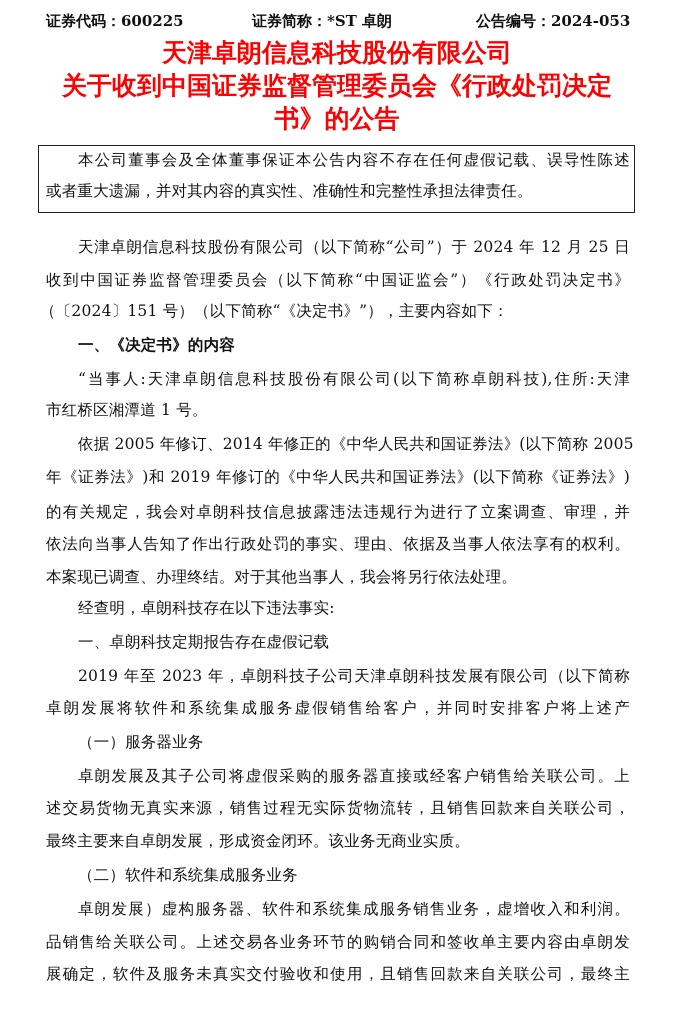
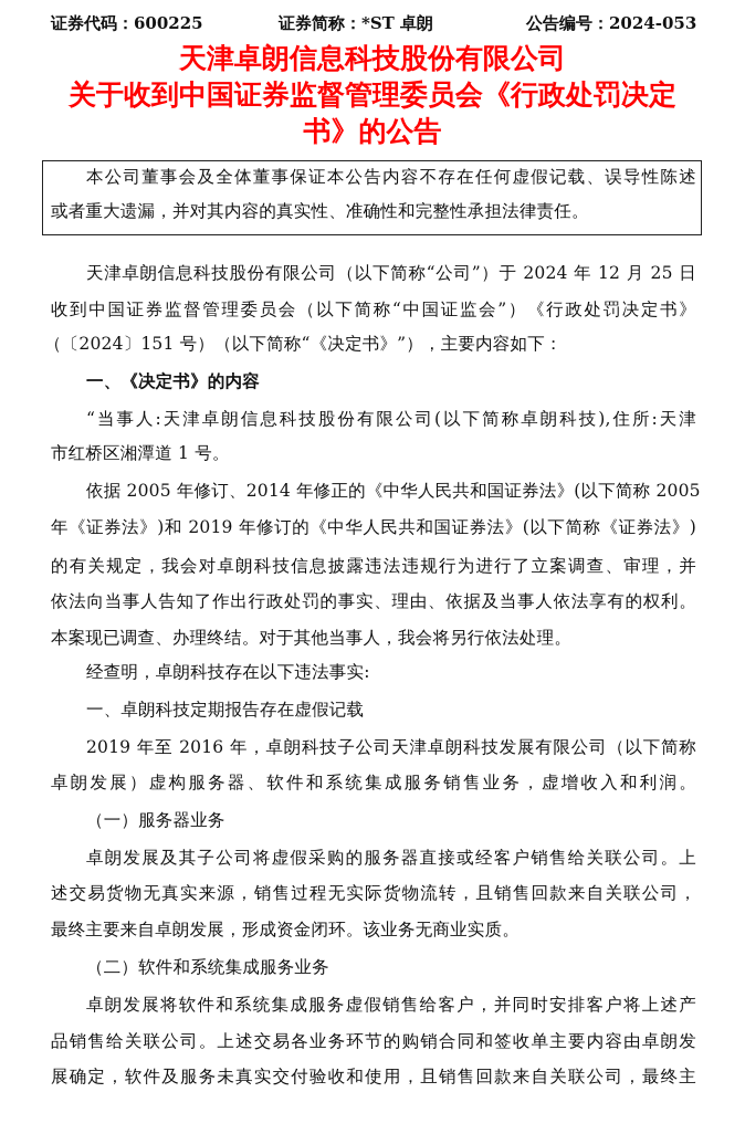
  证券代码：600225
  证券简称：*ST 卓朗
  公告编号：2024-053
  天津卓朗信息科技股份有限公司
  关于收到中国证券监督管理委员会《行政处罚决定
  书》的公告
  本公司董事会及全体董事保证本公告内容不存在任何虚假记载、误导性陈述
  或者重大遗漏，并对其内容的真实性、准确性和完整性承担法律责任。
  天津卓朗信息科技股份有限公司（以下简称“公司”）于 2024 年 12 月 25 日
  收到中国证券监督管理委员会（以下简称“中国证监会”）《行政处罚决定书》
  （〔2024〕151 号）（以下简称“《决定书》”），主要内容如下：
  一、《决定书》的内容
  “当事人:天津卓朗信息科技股份有限公司(以下简称卓朗科技),住所:天津
  市红桥区湘潭道 1 号。
  依据 2005 年修订、2014 年修正的《中华人民共和国证券法》(以下简称 2005
  年《证券法》)和 2019 年修订的《中华人民共和国证券法》(以下简称《证券法》)
  的有关规定，我会对卓朗科技信息披露违法违规行为进行了立案调查、审理，并
  依法向当事人告知了作出行政处罚的事实、理由、依据及当事人依法享有的权利。
  本案现已调查、办理终结。对于其他当事人，我会将另行依法处理。
  经查明，卓朗科技存在以下违法事实:
  一、卓朗科技定期报告存在虚假记载
- 2019 年至 2023 年，卓朗科技子公司天津卓朗科技发展有限公司（以下简称
+ 2019 年至 2016 年，卓朗科技子公司天津卓朗科技发展有限公司（以下简称
- 卓朗发展将软件和系统集成服务虚假销售给客户，并同时安排客户将上述产
+ 卓朗发展）虚构服务器、软件和系统集成服务销售业务，虚增收入和利润。
  （一）服务器业务
  卓朗发展及其子公司将虚假采购的服务器直接或经客户销售给关联公司。上
  述交易货物无真实来源，销售过程无实际货物流转，且销售回款来自关联公司，
  最终主要来自卓朗发展，形成资金闭环。该业务无商业实质。
  （二）软件和系统集成服务业务
- 卓朗发展）虚构服务器、软件和系统集成服务销售业务，虚增收入和利润。
+ 卓朗发展将软件和系统集成服务虚假销售给客户，并同时安排客户将上述产
  品销售给关联公司。上述交易各业务环节的购销合同和签收单主要内容由卓朗发
  展确定，软件及服务未真实交付验收和使用，且销售回款来自关联公司，最终主
